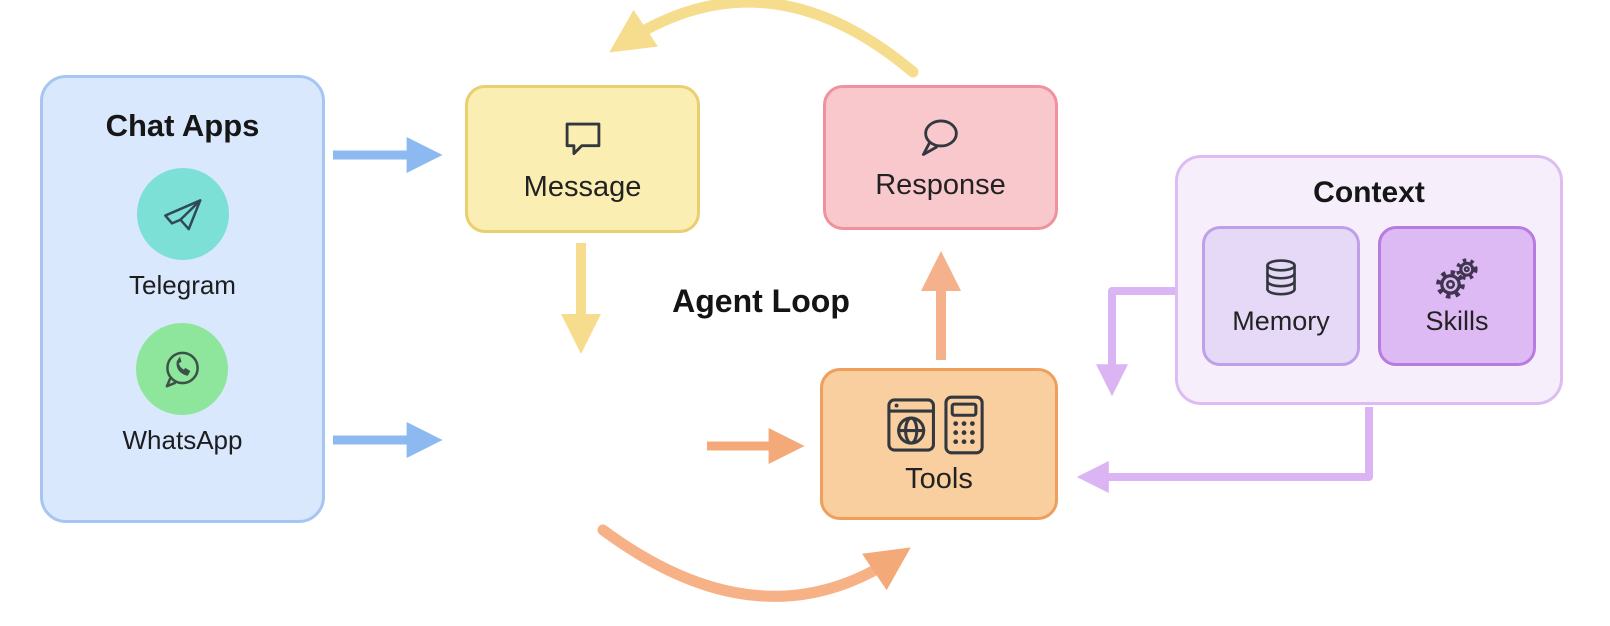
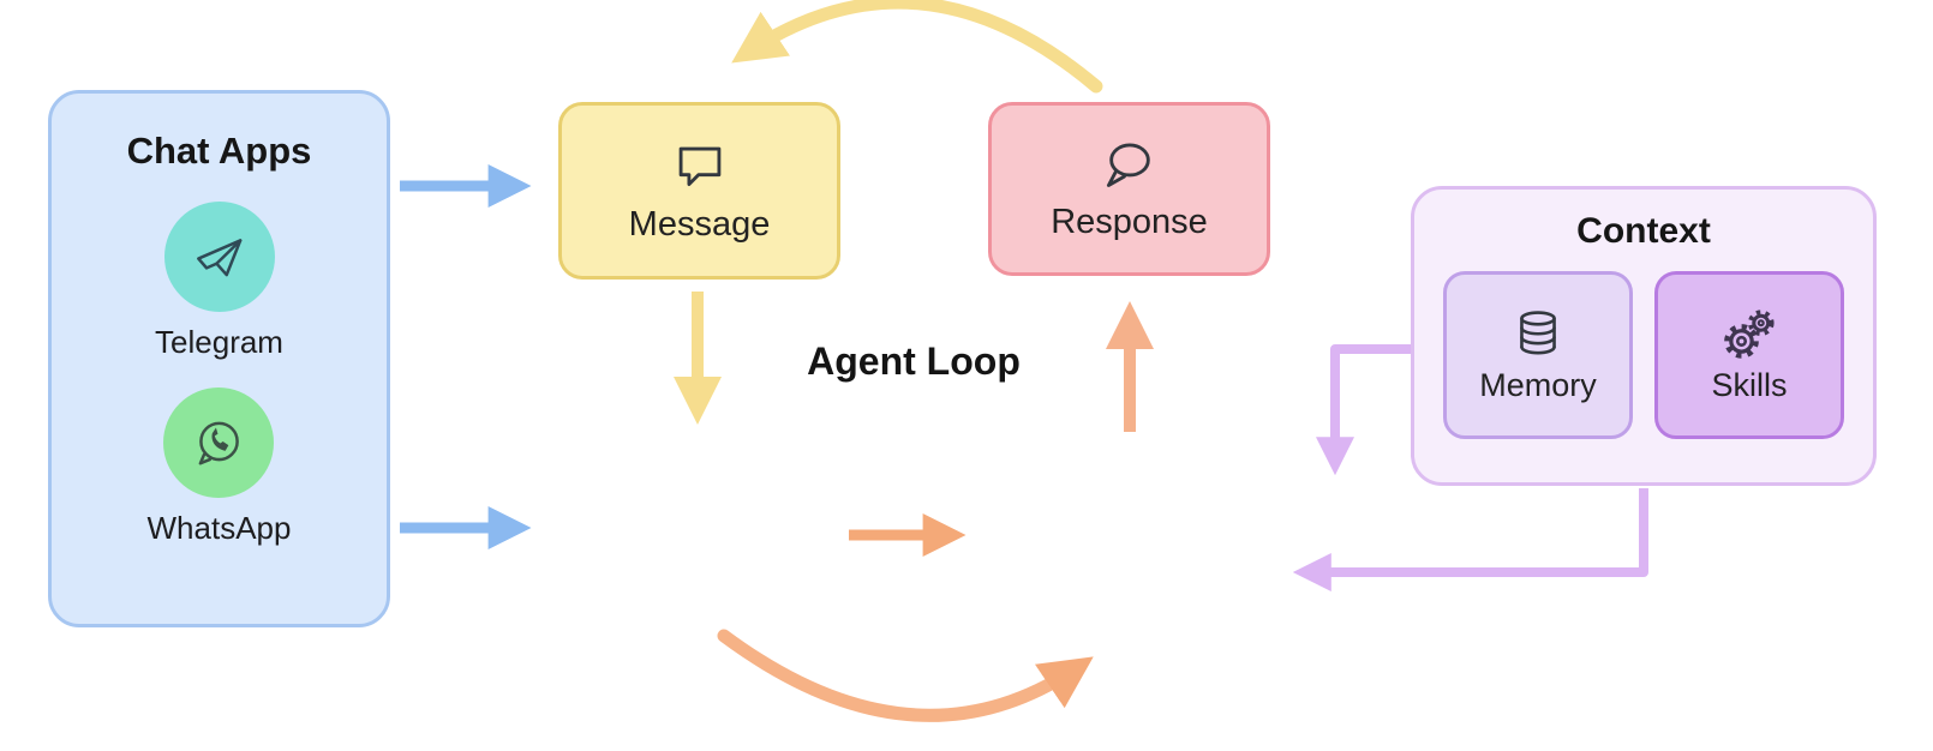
  Chat Apps
  Telegram
  WhatsApp
  Message
  Response
- Tools
  Agent Loop
  Context
  Memory
  Skills
